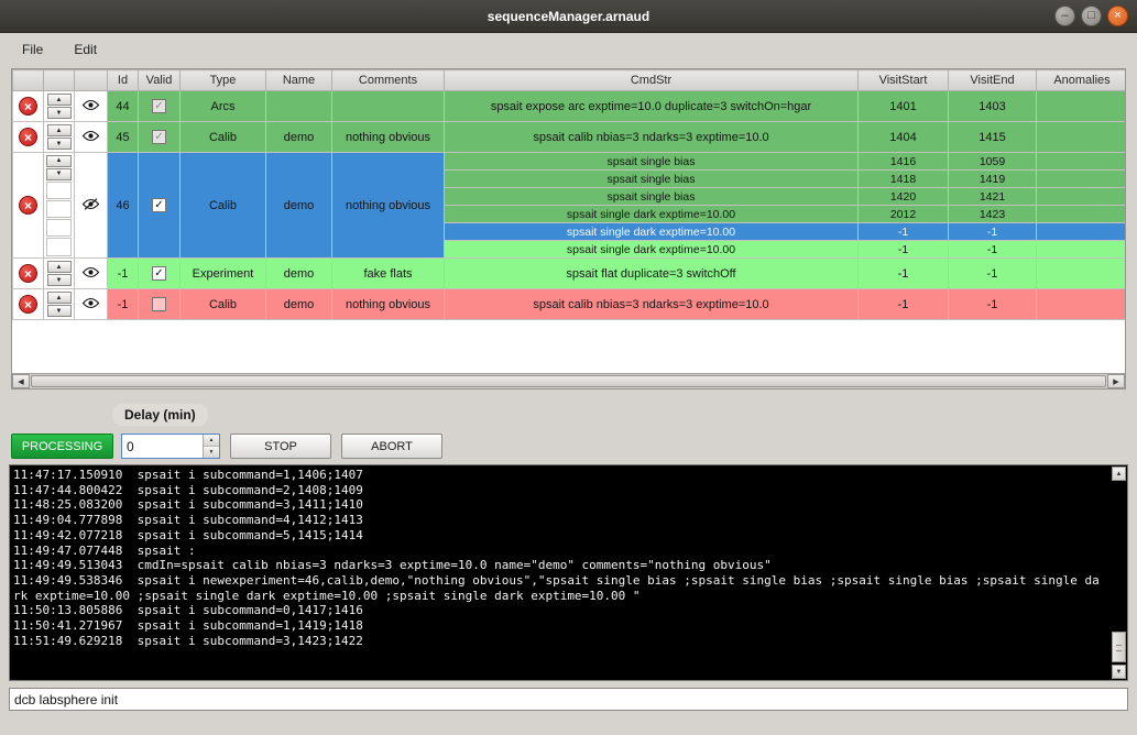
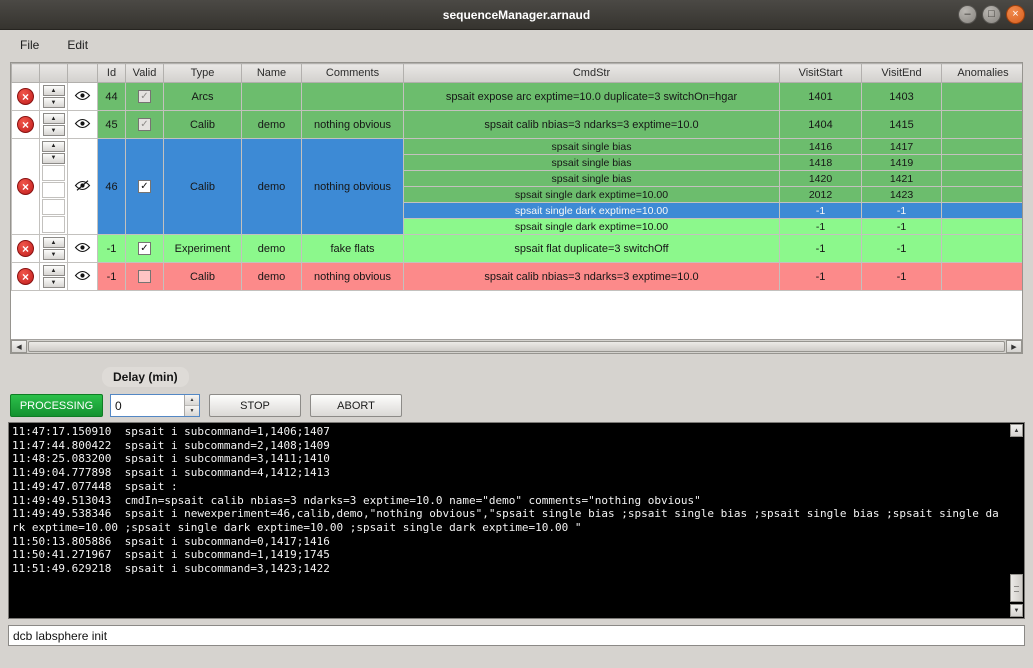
  sequenceManager.arnaud
  –
  □
  ×
  File
  Edit
  			Id	Valid	Type	Name	Comments	CmdStr	VisitStart	VisitEnd	Anomalies
  ×			44	✓	Arcs			spsait expose arc exptime=10.0 duplicate=3 switchOn=hgar	1401	1403
  ×			45	✓	Calib	demo	nothing obvious	spsait calib nbias=3 ndarks=3 exptime=10.0	1404	1415
- ×			46	✓	Calib	demo	nothing obvious	spsait single bias	1416	1059
+ ×			46	✓	Calib	demo	nothing obvious	spsait single bias	1416	1417
  spsait single bias	1418	1419
  spsait single bias	1420	1421
  spsait single dark exptime=10.00	2012	1423
  spsait single dark exptime=10.00	-1	-1
  spsait single dark exptime=10.00	-1	-1
  ×			-1	✓	Experiment	demo	fake flats	spsait flat duplicate=3 switchOff	-1	-1
  ×			-1		Calib	demo	nothing obvious	spsait calib nbias=3 ndarks=3 exptime=10.0	-1	-1
  Delay (min)
  PROCESSING
  0
  STOP
  ABORT
  11:47:17.150910 spsait i subcommand=1,1406;1407
  11:47:44.800422 spsait i subcommand=2,1408;1409
  11:48:25.083200 spsait i subcommand=3,1411;1410
  11:49:04.777898 spsait i subcommand=4,1412;1413
- 11:49:42.077218 spsait i subcommand=5,1415;1414
  11:49:47.077448 spsait :
  11:49:49.513043 cmdIn=spsait calib nbias=3 ndarks=3 exptime=10.0 name="demo" comments="nothing obvious"
  11:49:49.538346 spsait i newexperiment=46,calib,demo,"nothing obvious","spsait single bias ;spsait single bias ;spsait single bias ;spsait single dark exptime=10.00 ;spsait single dark exptime=10.00 ;spsait single dark exptime=10.00 "
  11:50:13.805886 spsait i subcommand=0,1417;1416
- 11:50:41.271967 spsait i subcommand=1,1419;1418
+ 11:50:41.271967 spsait i subcommand=1,1419;1745
  11:51:49.629218 spsait i subcommand=3,1423;1422
  dcb labsphere init
